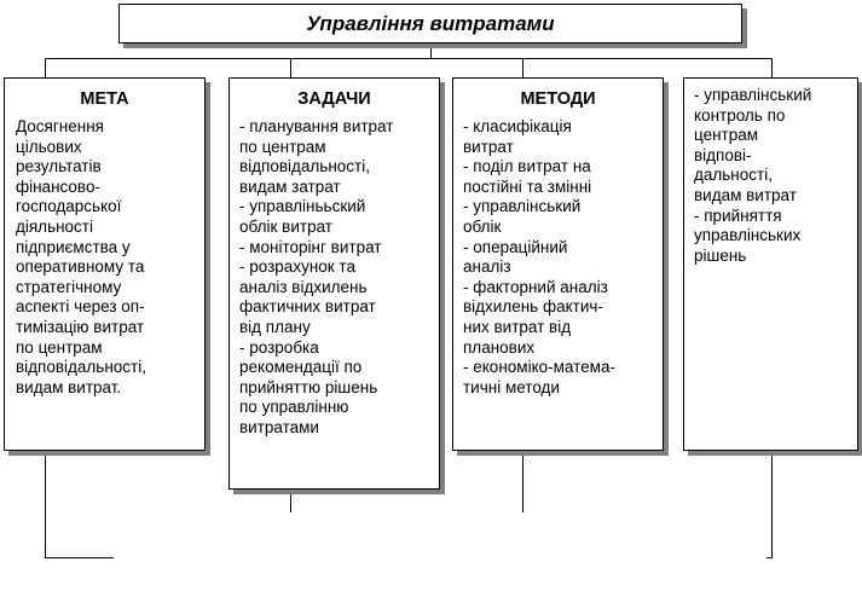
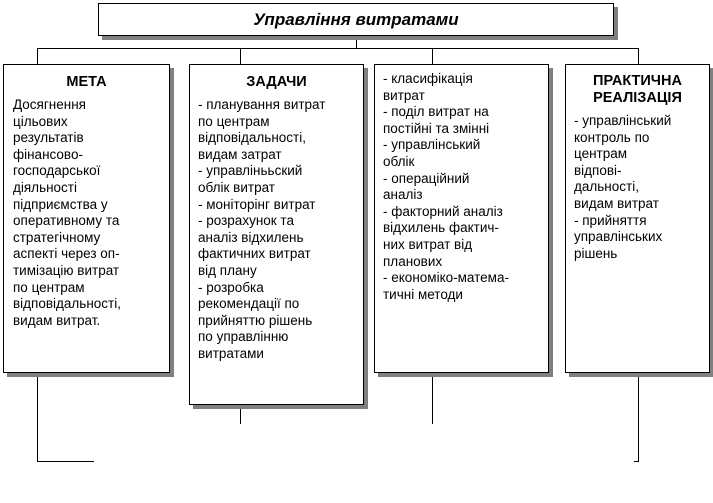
  Управління витратами
  МЕТА
  Досягнення
  цільових
  результатів
  фінансово-
  господарської
  діяльності
  підприємства у
  оперативному та
  стратегічному
  аспекті через оп-
  тимізацію витрат
  по центрам
  відповідальності,
  видам витрат.
  ЗАДАЧИ
  - планування витрат
  по центрам
  відповідальності,
  видам затрат
  - управлінььский
  облік витрат
  - моніторінг витрат
  - розрахунок та
  аналіз відхилень
  фактичних витрат
  від плану
  - розробка
  рекомендації по
  прийняттю рішень
  по управлінню
  витратами
- МЕТОДИ
  - класифікація
  витрат
  - поділ витрат на
  постійні та змінні
  - управлінський
  облік
  - операційний
  аналіз
  - факторний аналіз
  відхилень фактич-
  них витрат від
  планових
  - економіко-матема-
  тичні методи
+ ПРАКТИЧНА
+ РЕАЛІЗАЦІЯ
  - управлінський
  контроль по
  центрам
  відпові-
  дальності,
  видам витрат
  - прийняття
  управлінських
  рішень
